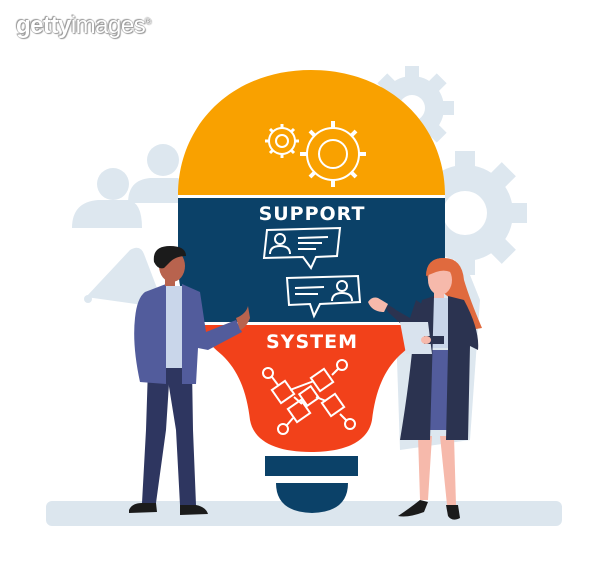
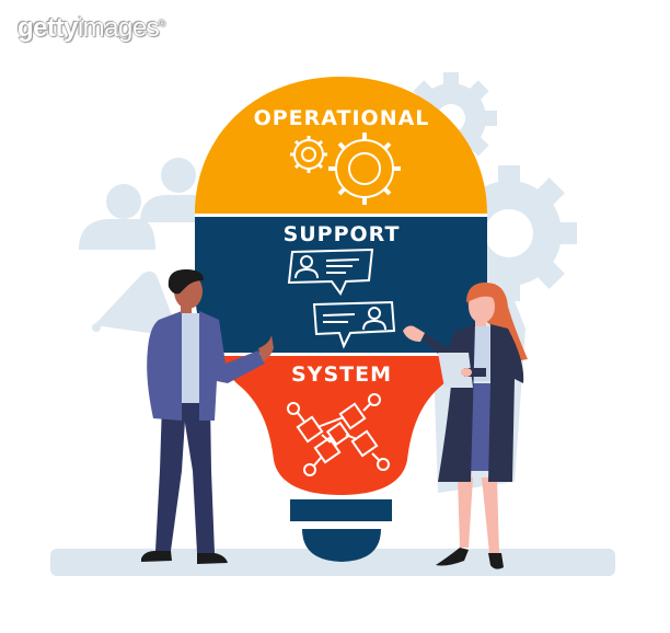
  gettyimages®
+ OPERATIONAL
  SUPPORT
  SYSTEM
